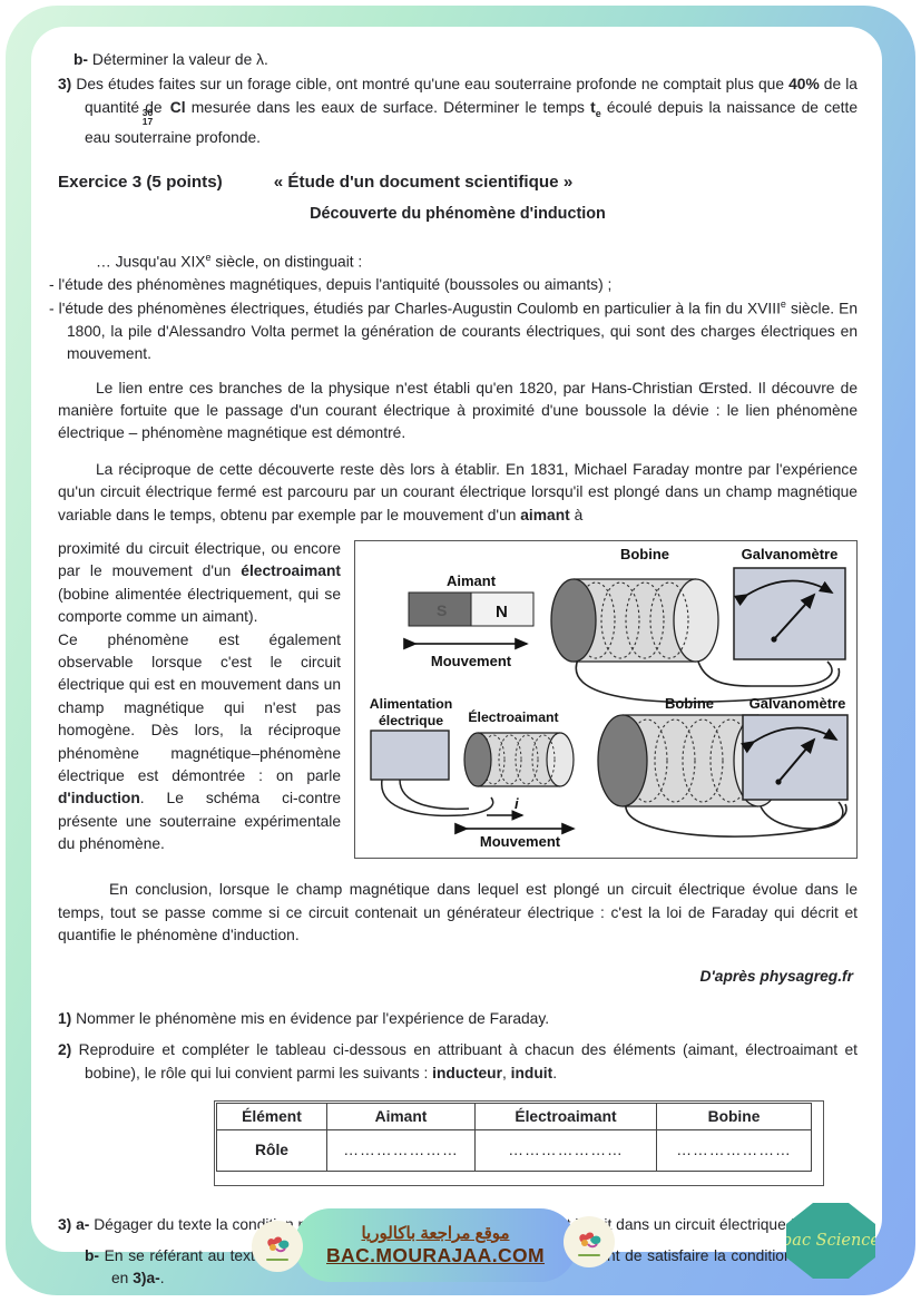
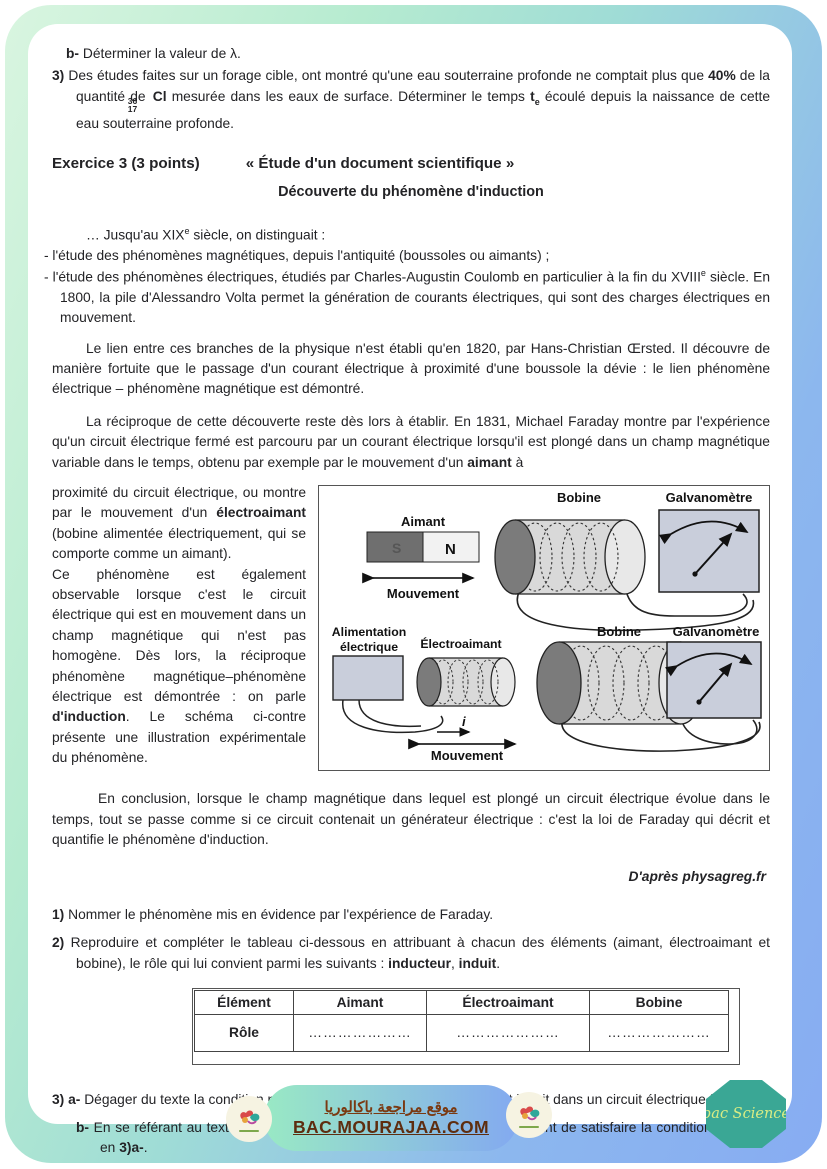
  b- Déterminer la valeur de λ.
  3) Des études faites sur un forage cible, ont montré qu'une eau souterraine profonde ne comptait plus que 40% de la quantité de
  36
  17
  Cl mesurée dans les eaux de surface. Déterminer le temps te écoulé depuis la naissance de cette eau souterraine profonde.
- Exercice 3 (5 points)
+ Exercice 3 (3 points)
  « Étude d'un document scientifique »
  Découverte du phénomène d'induction
  … Jusqu'au XIXe siècle, on distinguait :
  - l'étude des phénomènes magnétiques, depuis l'antiquité (boussoles ou aimants) ;
  - l'étude des phénomènes électriques, étudiés par Charles-Augustin Coulomb en particulier à la fin du XVIIIe siècle. En 1800, la pile d'Alessandro Volta permet la génération de courants électriques, qui sont des charges électriques en mouvement.
  Le lien entre ces branches de la physique n'est établi qu'en 1820, par Hans-Christian Œrsted. Il découvre de manière fortuite que le passage d'un courant électrique à proximité d'une boussole la dévie : le lien phénomène électrique – phénomène magnétique est démontré.
  La réciproque de cette découverte reste dès lors à établir. En 1831, Michael Faraday montre par l'expérience qu'un circuit électrique fermé est parcouru par un courant électrique lorsqu'il est plongé dans un champ magnétique variable dans le temps, obtenu par exemple par le mouvement d'un aimant à
  Aimant
  S
  N
  Mouvement
  Bobine
  Galvanomètre
  Alimentation
  électrique
  Électroaimant
  i
  Mouvement
  Bobine
  Galvanomètre
- proximité du circuit électrique, ou encore par le mouvement d'un électroaimant (bobine alimentée électriquement, qui se comporte comme un aimant).
+ proximité du circuit électrique, ou montre par le mouvement d'un électroaimant (bobine alimentée électriquement, qui se comporte comme un aimant).
- Ce phénomène est également observable lorsque c'est le circuit électrique qui est en mouvement dans un champ magnétique qui n'est pas homogène. Dès lors, la réciproque phénomène magnétique–phénomène électrique est démontrée : on parle d'induction. Le schéma ci-contre présente une souterraine expérimentale du phénomène.
+ Ce phénomène est également observable lorsque c'est le circuit électrique qui est en mouvement dans un champ magnétique qui n'est pas homogène. Dès lors, la réciproque phénomène magnétique–phénomène électrique est démontrée : on parle d'induction. Le schéma ci-contre présente une illustration expérimentale du phénomène.
  En conclusion, lorsque le champ magnétique dans lequel est plongé un circuit électrique évolue dans le temps, tout se passe comme si ce circuit contenait un générateur électrique : c'est la loi de Faraday qui décrit et quantifie le phénomène d'induction.
  D'après physagreg.fr
  1) Nommer le phénomène mis en évidence par l'expérience de Faraday.
  2) Reproduire et compléter le tableau ci-dessous en attribuant à chacun des éléments (aimant, électroaimant et bobine), le rôle qui lui convient parmi les suivants : inducteur, induit.
  Élément	Aimant	Électroaimant	Bobine
  Rôle	…………………	…………………	…………………
  موقع مراجعة باكالوريا
  BAC.MOURAJAA.COM
  bac Science
